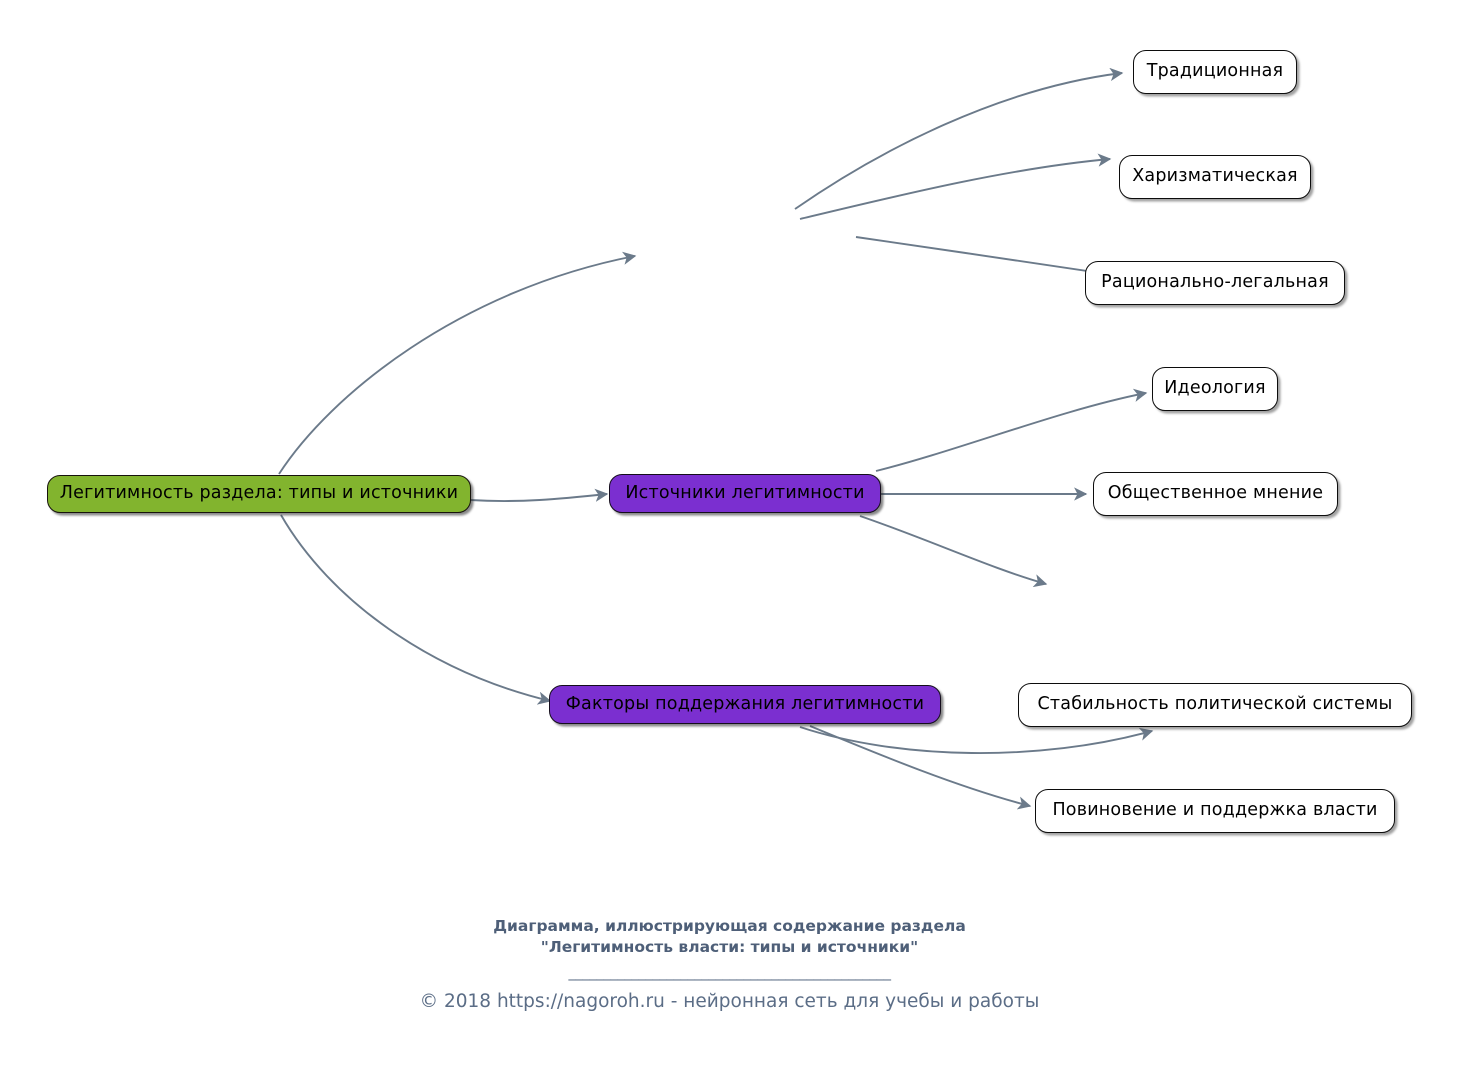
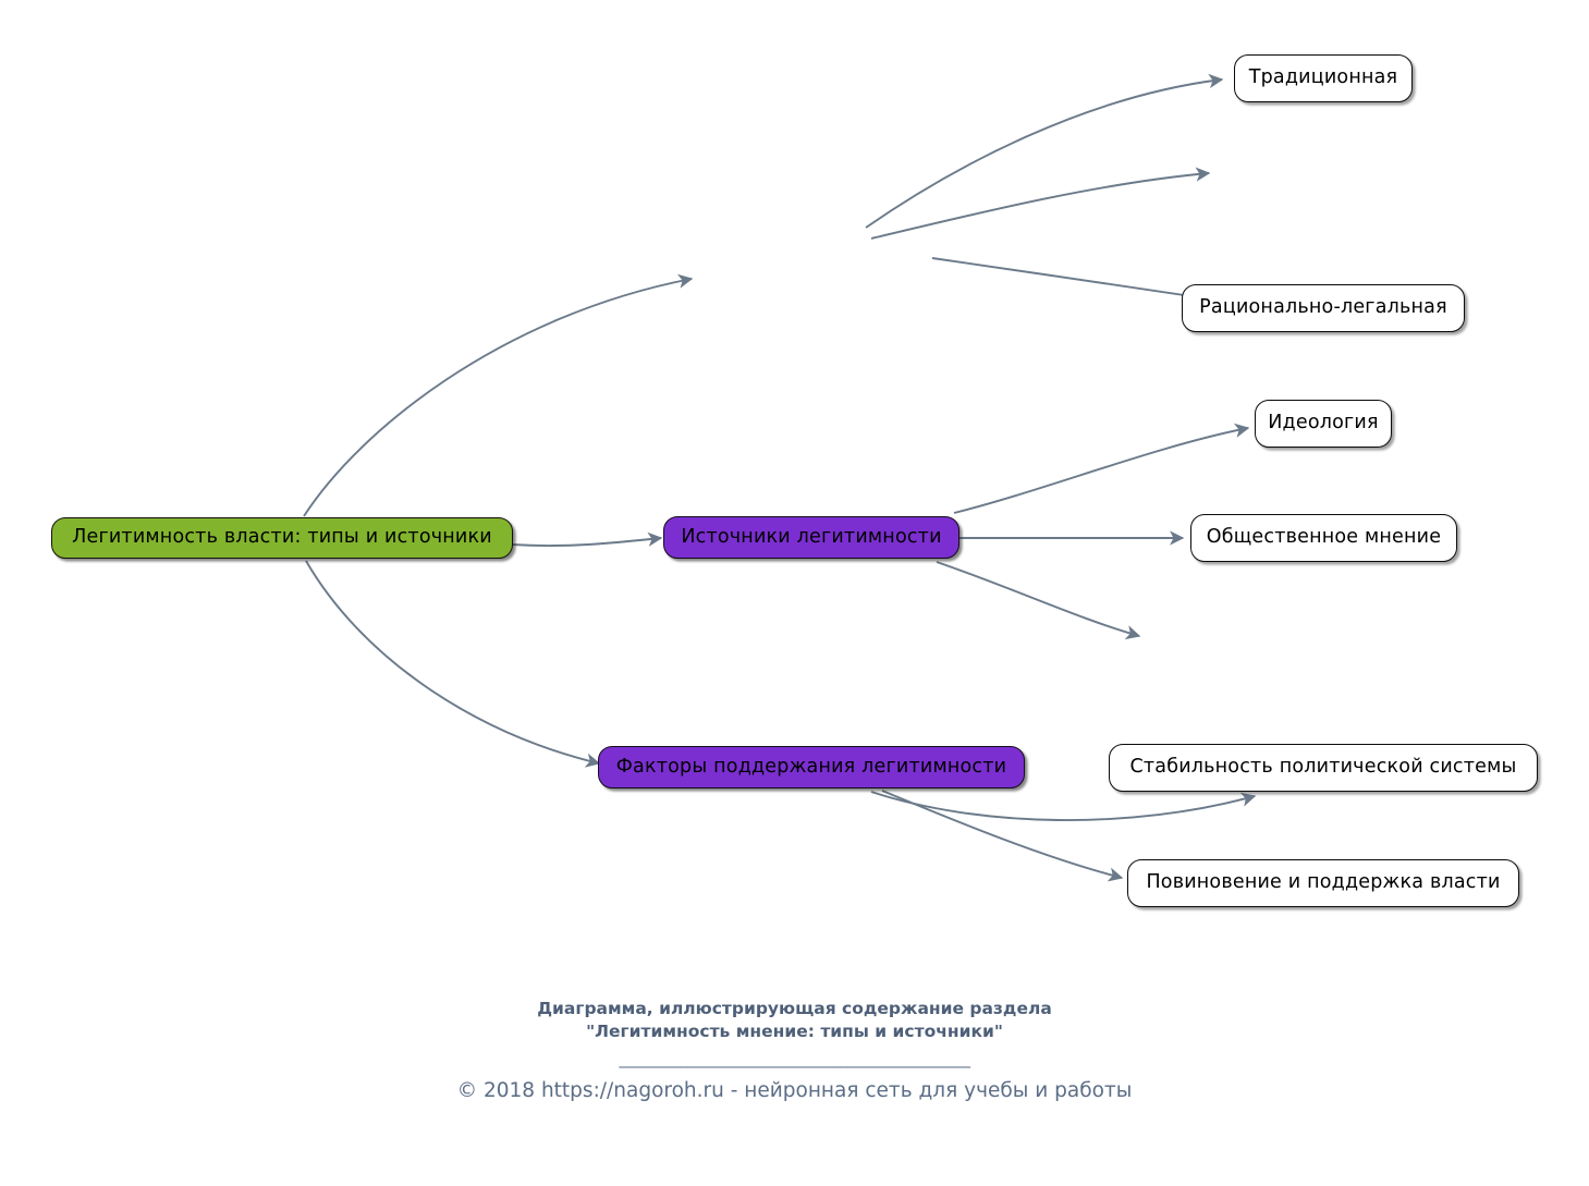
- Легитимность раздела: типы и источники
+ Легитимность власти: типы и источники
  Источники легитимности
  Факторы поддержания легитимности
  Традиционная
- Харизматическая
  Рационально-легальная
  Идеология
  Общественное мнение
  Стабильность политической системы
  Повиновение и поддержка власти
  Диаграмма, иллюстрирующая содержание раздела
- "Легитимность власти: типы и источники"
+ "Легитимность мнение: типы и источники"
  ______________________________________________
  © 2018 https://nagoroh.ru - нейронная сеть для учебы и работы
